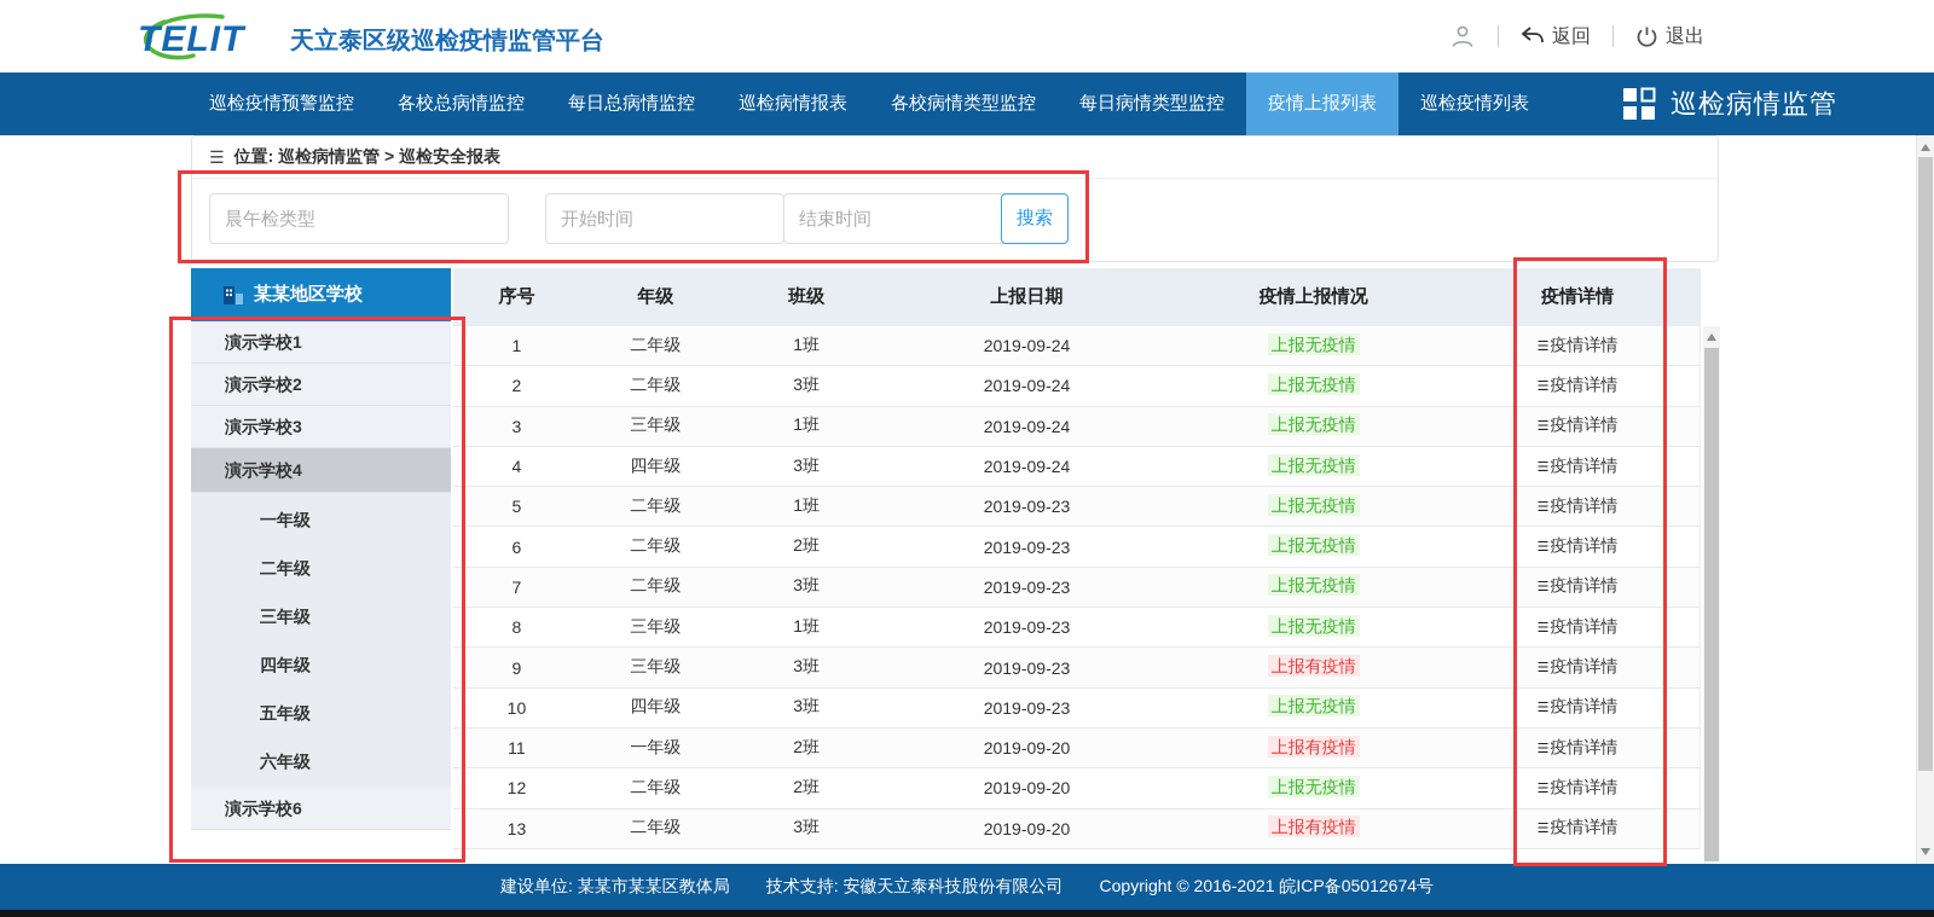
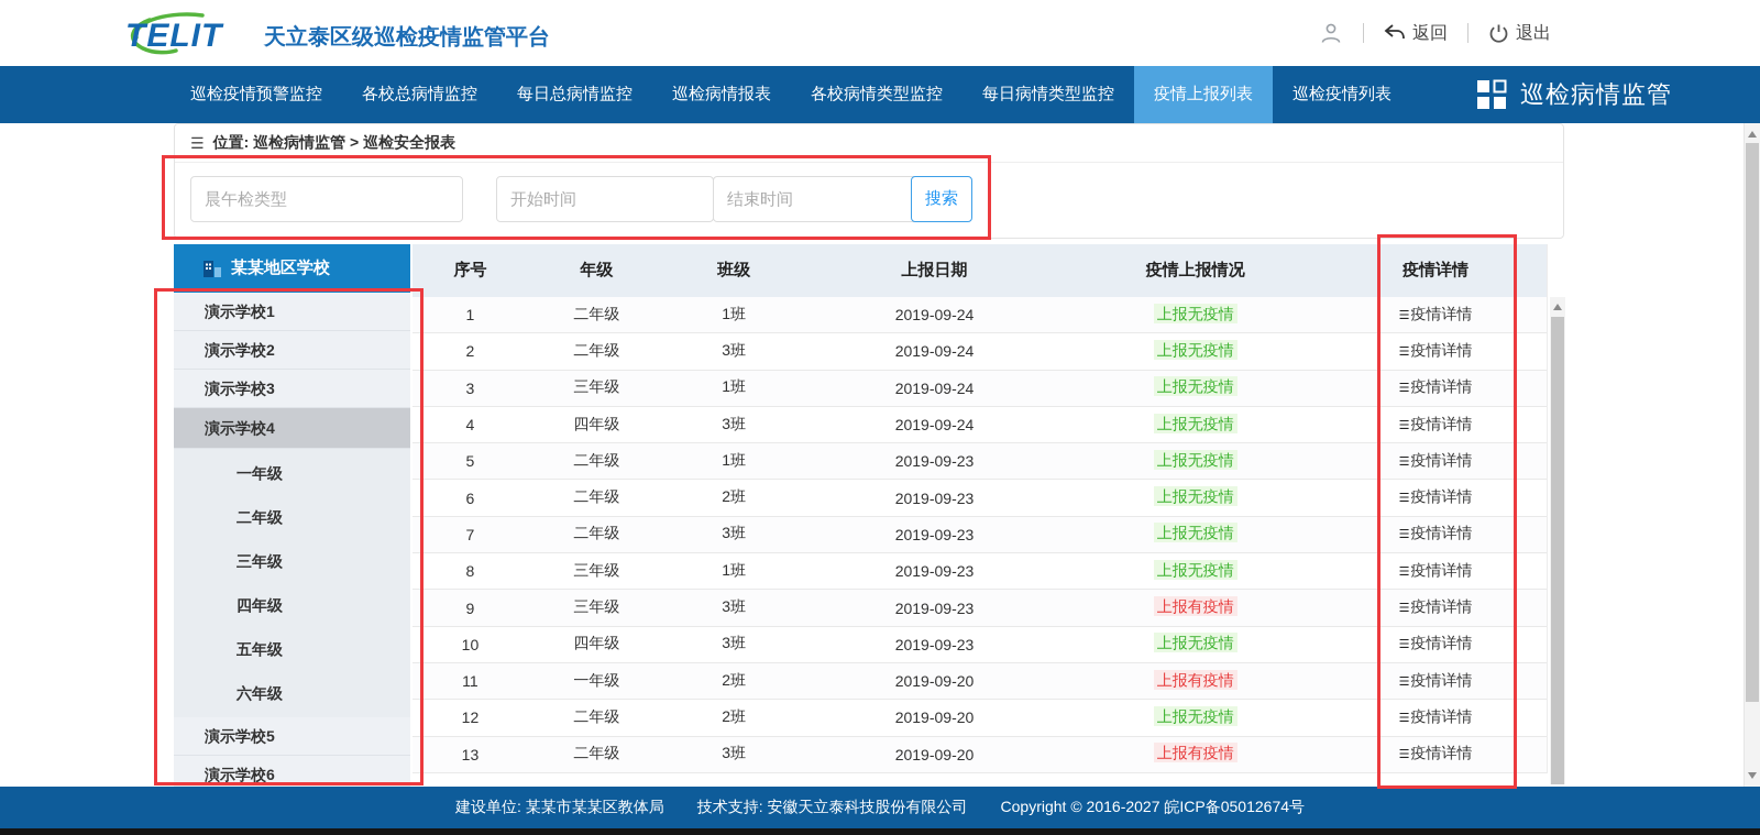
  TELIT
  天立泰区级巡检疫情监管平台
  返回
  退出
  巡检疫情预警监控
  各校总病情监控
  每日总病情监控
  巡检病情报表
  各校病情类型监控
  每日病情类型监控
  疫情上报列表
  巡检疫情列表
  巡检病情监管
  ☰
  位置: 巡检病情监管 > 巡检安全报表
  晨午检类型
  开始时间
  结束时间
  搜索
  某某地区学校
  演示学校1
  演示学校2
  演示学校3
  演示学校4
  一年级
  二年级
  三年级
  四年级
  五年级
  六年级
+ 演示学校5
  演示学校6
  序号
  年级
  班级
  上报日期
  疫情上报情况
  疫情详情
  1
  二年级
  1班
  2019-09-24
  上报无疫情
  ☰
  疫情详情
  2
  二年级
  3班
  2019-09-24
  上报无疫情
  ☰
  疫情详情
  3
  三年级
  1班
  2019-09-24
  上报无疫情
  ☰
  疫情详情
  4
  四年级
  3班
  2019-09-24
  上报无疫情
  ☰
  疫情详情
  5
  二年级
  1班
  2019-09-23
  上报无疫情
  ☰
  疫情详情
  6
  二年级
  2班
  2019-09-23
  上报无疫情
  ☰
  疫情详情
  7
  二年级
  3班
  2019-09-23
  上报无疫情
  ☰
  疫情详情
  8
  三年级
  1班
  2019-09-23
  上报无疫情
  ☰
  疫情详情
  9
  三年级
  3班
  2019-09-23
  上报有疫情
  ☰
  疫情详情
  10
  四年级
  3班
  2019-09-23
  上报无疫情
  ☰
  疫情详情
  11
  一年级
  2班
  2019-09-20
  上报有疫情
  ☰
  疫情详情
  12
  二年级
  2班
  2019-09-20
  上报无疫情
  ☰
  疫情详情
  13
  二年级
  3班
  2019-09-20
  上报有疫情
  ☰
  疫情详情
  建设单位: 某某市某某区教体局
  技术支持: 安徽天立泰科技股份有限公司
- Copyright © 2016-2021 皖ICP备05012674号
+ Copyright © 2016-2027 皖ICP备05012674号
